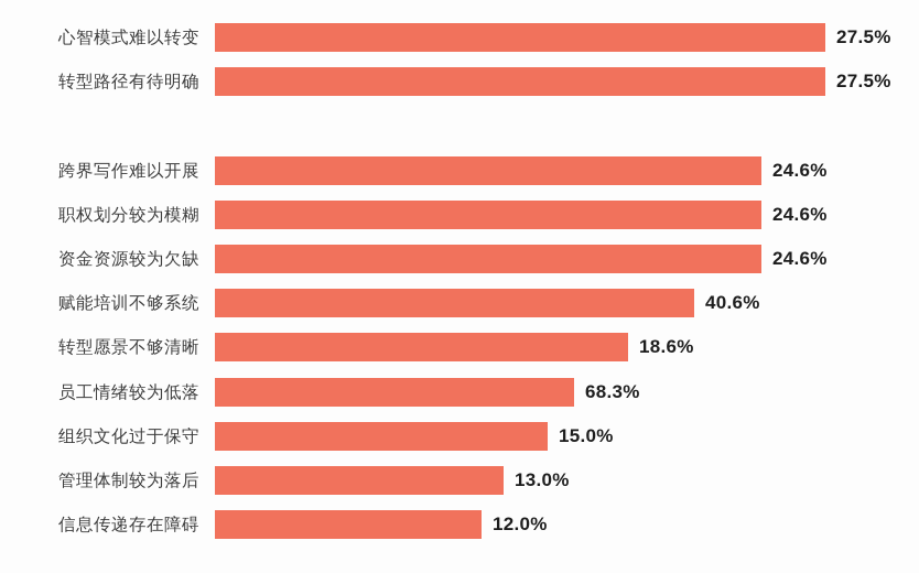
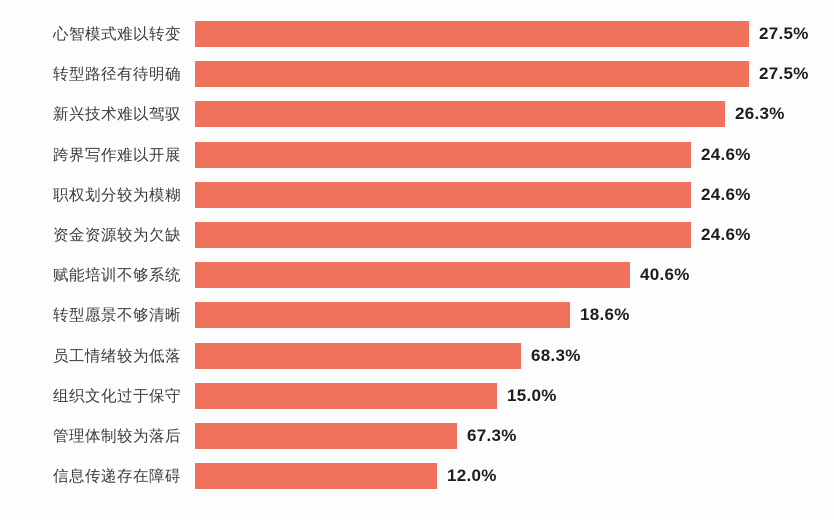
  心智模式难以转变
  27.5%
  转型路径有待明确
  27.5%
+ 新兴技术难以驾驭
+ 26.3%
  跨界写作难以开展
  24.6%
  职权划分较为模糊
  24.6%
  资金资源较为欠缺
  24.6%
  赋能培训不够系统
  40.6%
  转型愿景不够清晰
  18.6%
  员工情绪较为低落
  68.3%
  组织文化过于保守
  15.0%
  管理体制较为落后
- 13.0%
+ 67.3%
  信息传递存在障碍
  12.0%
